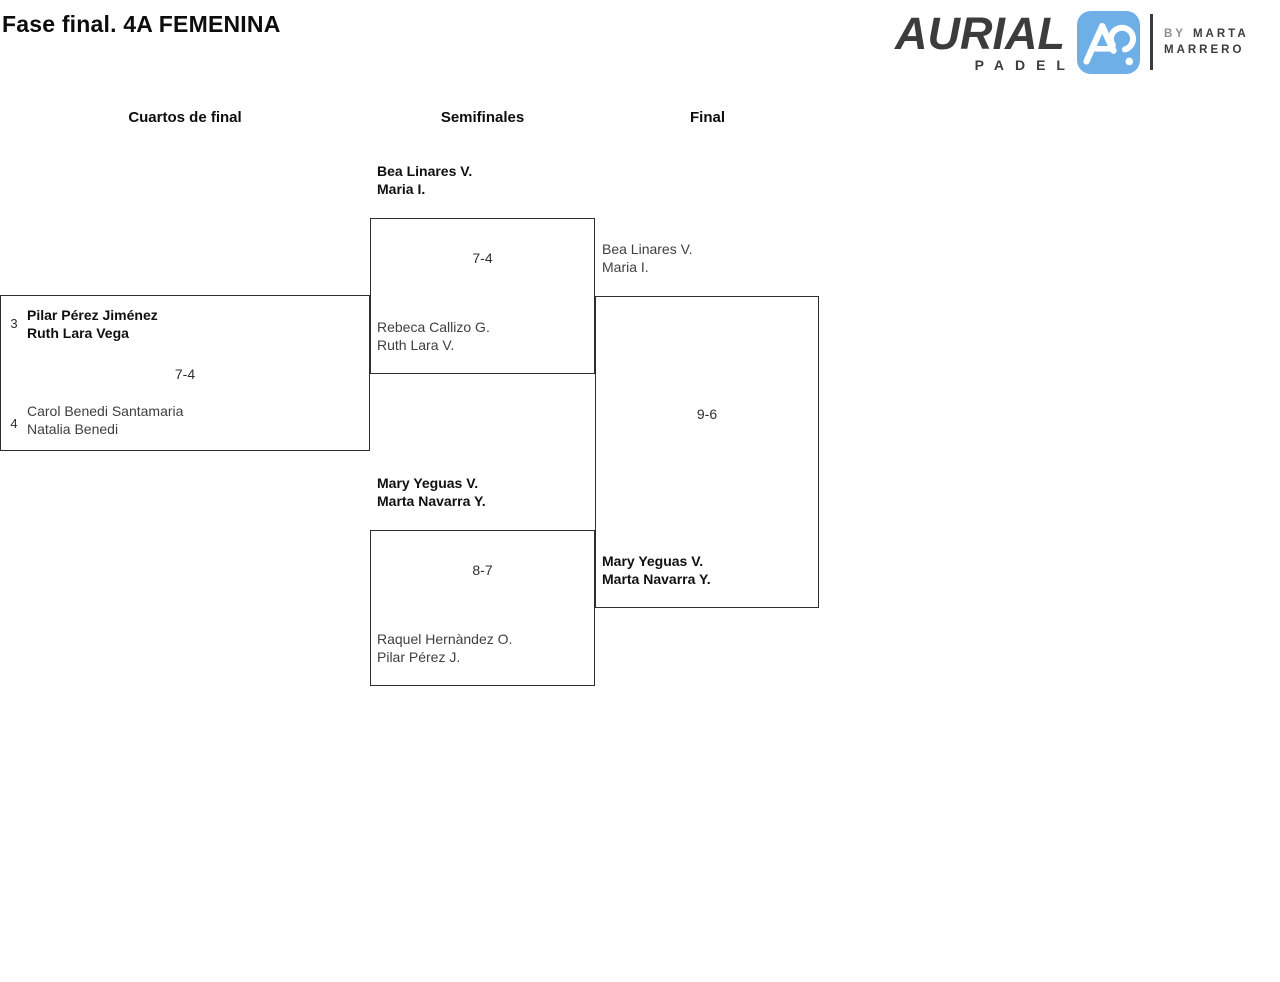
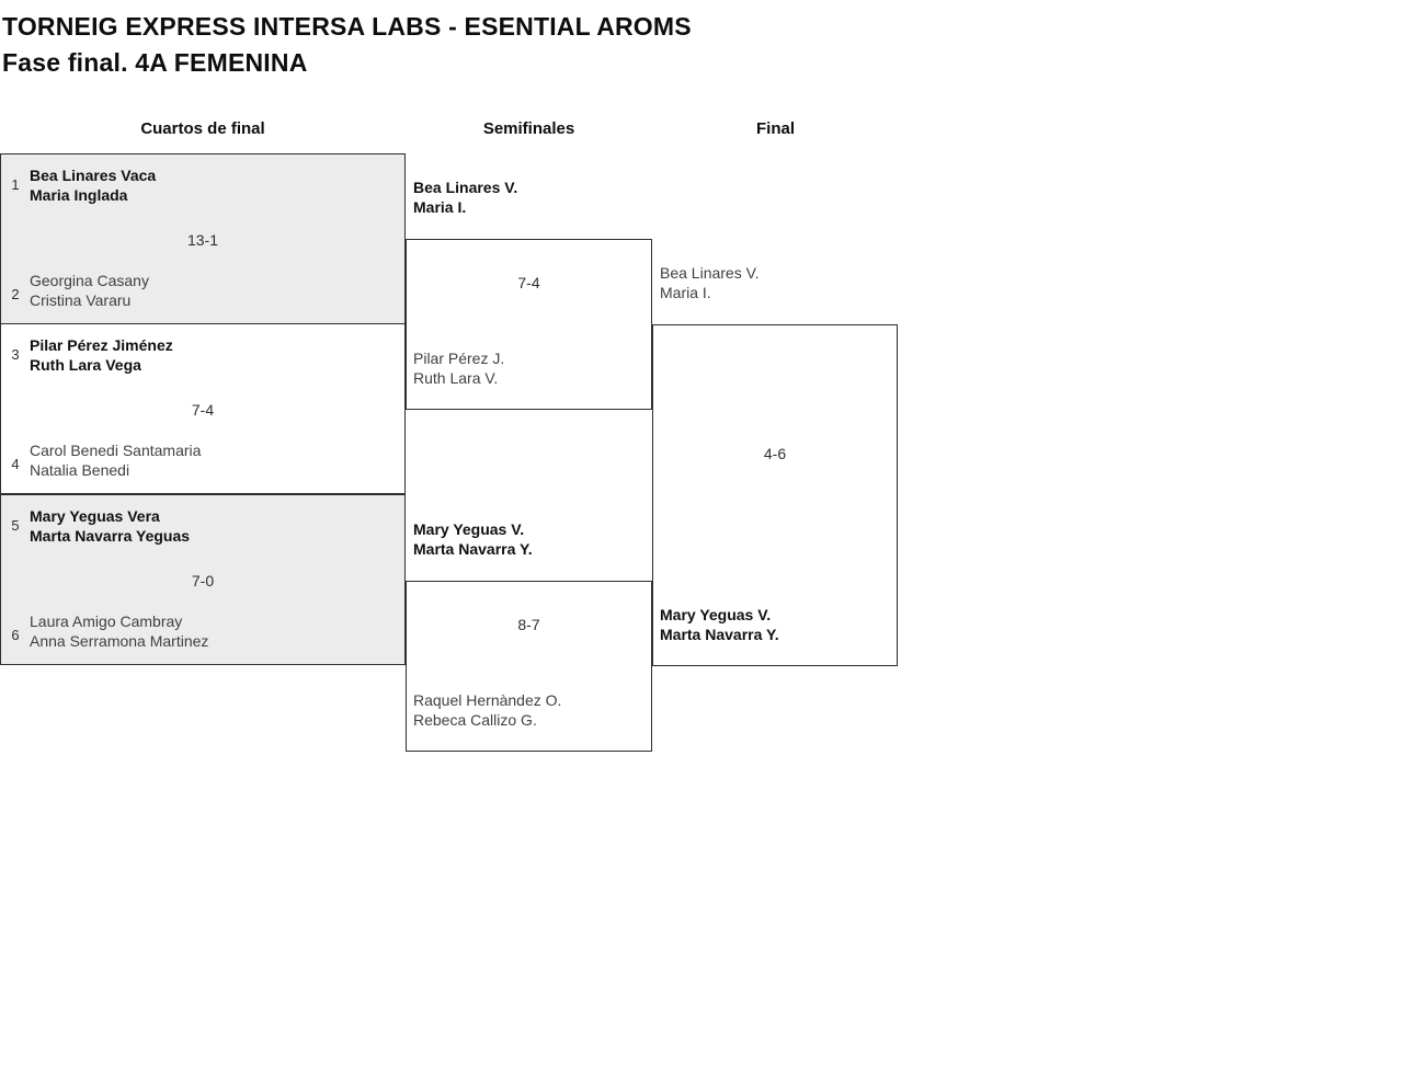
+ TORNEIG EXPRESS INTERSA LABS - ESENTIAL AROMS
  Fase final. 4A FEMENINA
- AURIAL
- PADEL
- BY MARTA
- MARRERO
  Cuartos de final
  Semifinales
  Final
+ 1
+ Bea Linares Vaca
+ Maria Inglada
+ 13-1
+ 2
+ Georgina Casany
+ Cristina Vararu
  3
  Pilar Pérez Jiménez
  Ruth Lara Vega
  7-4
  4
  Carol Benedi Santamaria
  Natalia Benedi
+ 5
+ Mary Yeguas Vera
+ Marta Navarra Yeguas
+ 7-0
+ 6
+ Laura Amigo Cambray
+ Anna Serramona Martinez
  Bea Linares V.
  Maria I.
  7-4
- Rebeca Callizo G.
+ Pilar Pérez J.
  Ruth Lara V.
  Mary Yeguas V.
  Marta Navarra Y.
  8-7
  Raquel Hernàndez O.
- Pilar Pérez J.
+ Rebeca Callizo G.
  Bea Linares V.
  Maria I.
- 9-6
+ 4-6
  Mary Yeguas V.
  Marta Navarra Y.
